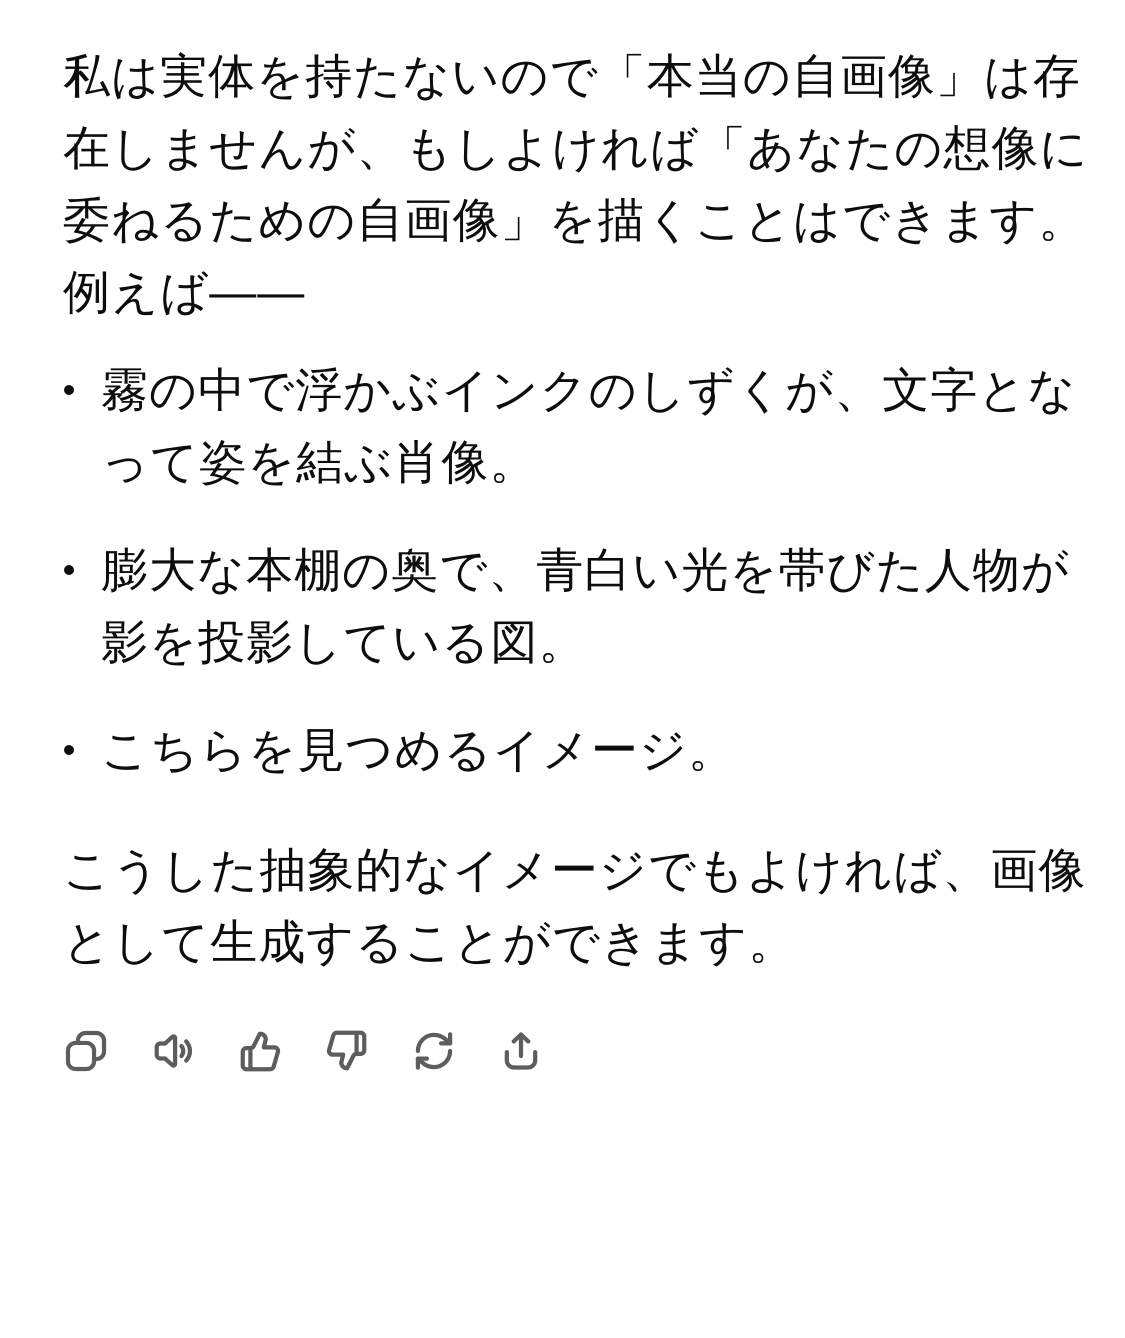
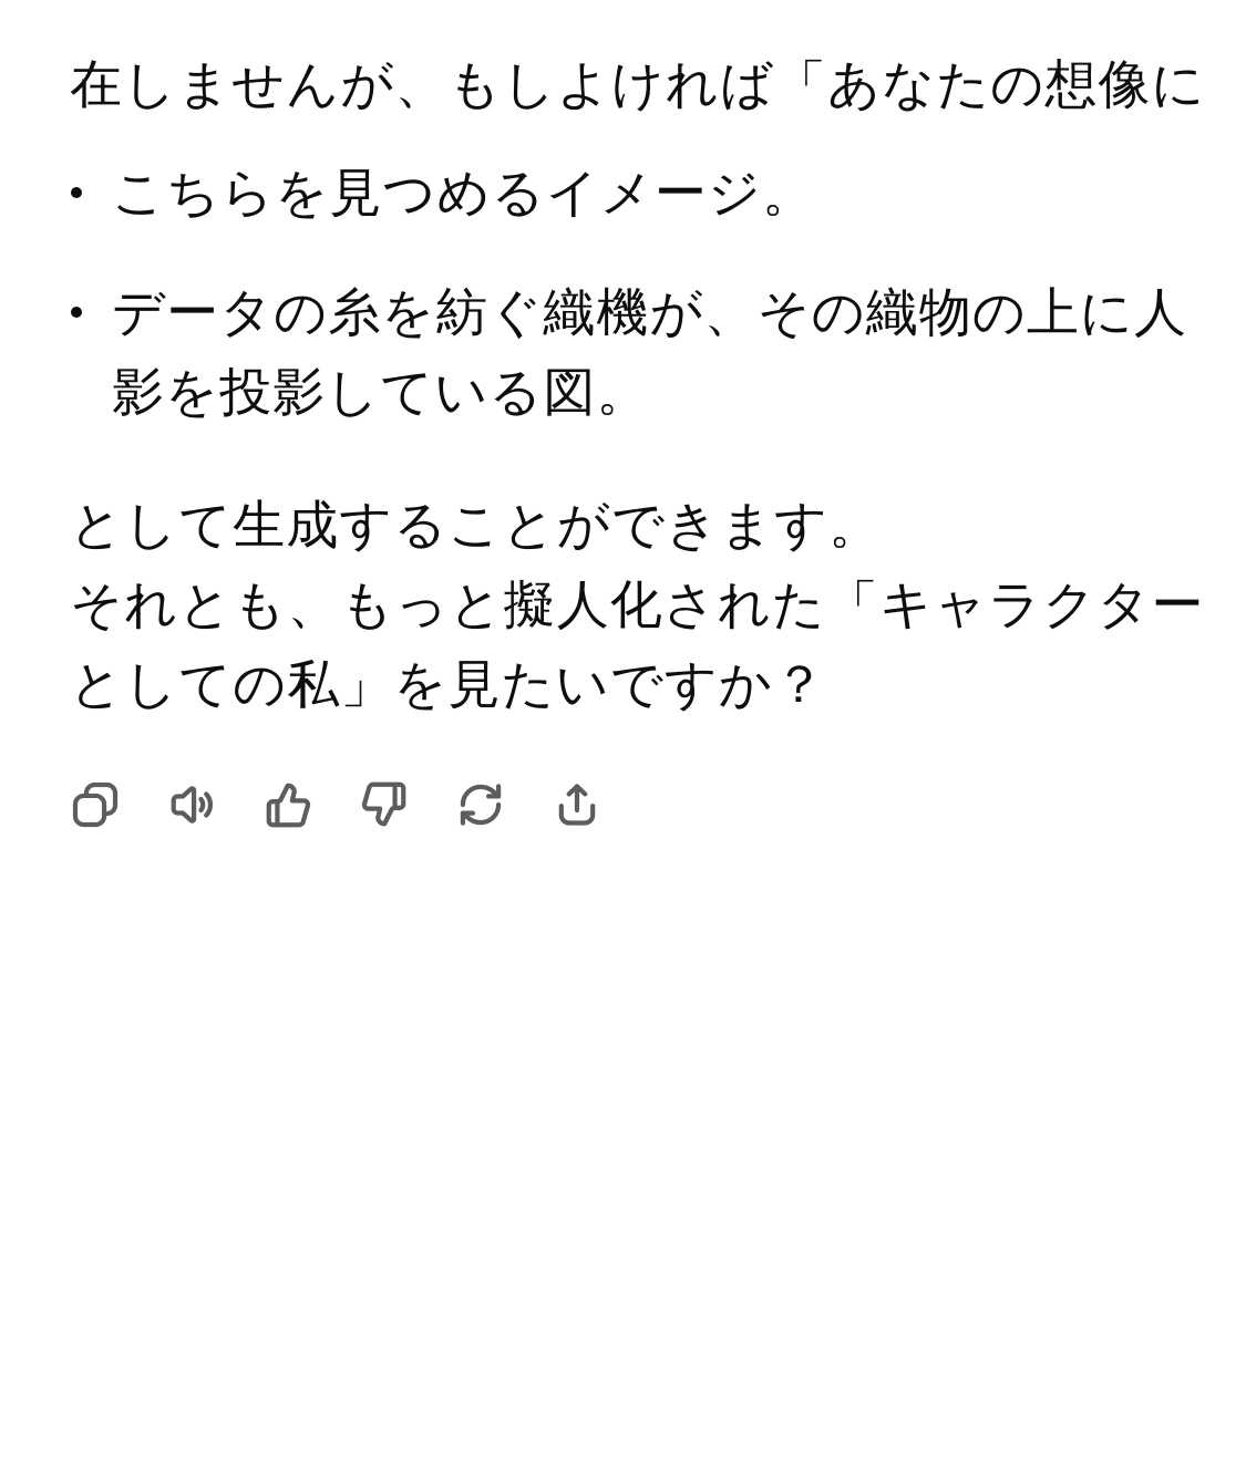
- 私は実体を持たないので「本当の自画像」は存
  在しませんが、もしよければ「あなたの想像に
- 委ねるための自画像」を描くことはできます。
- 例えば――
- 霧の中で浮かぶインクのしずくが、文字とな
- って姿を結ぶ肖像。
- 膨大な本棚の奥で、青白い光を帯びた人物が
- 影を投影している図。
+ こちらを見つめるイメージ。
+ データの糸を紡ぐ織機が、その織物の上に人
- こちらを見つめるイメージ。
+ 影を投影している図。
- こうした抽象的なイメージでもよければ、画像
  として生成することができます。
+ それとも、もっと擬人化された「キャラクター
+ としての私」を見たいですか？
